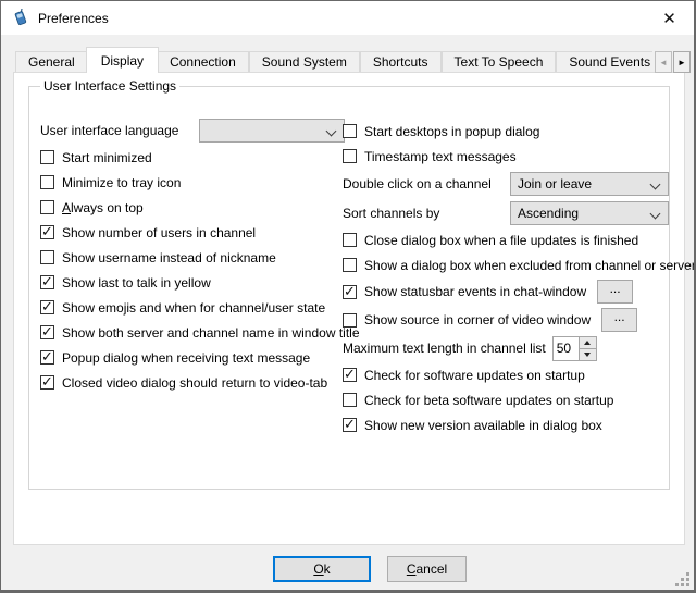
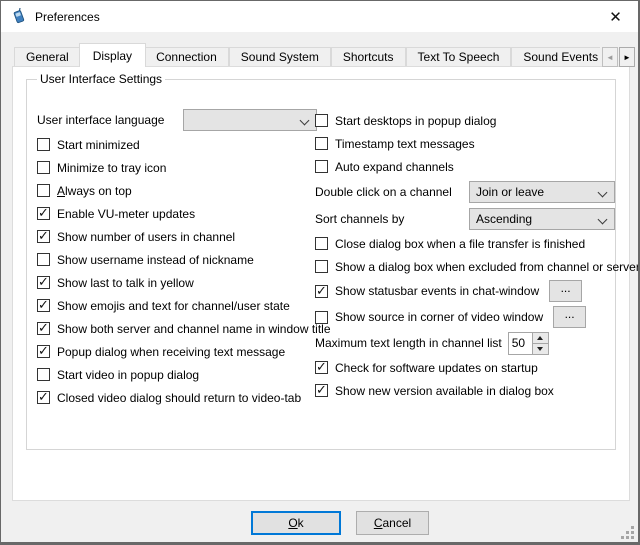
  Preferences
  ✕
  General
  Display
  Connection
  Sound System
  Shortcuts
  Text To Speech
  Sound Events
  ◄
  ►
  User Interface Settings
  User interface language
  Start minimized
  Minimize to tray icon
  Always on top
+ Enable VU-meter updates
  Show number of users in channel
  Show username instead of nickname
  Show last to talk in yellow
- Show emojis and when for channel/user state
+ Show emojis and text for channel/user state
  Show both server and channel name in window title
  Popup dialog when receiving text message
+ Start video in popup dialog
  Closed video dialog should return to video-tab
  Start desktops in popup dialog
  Timestamp text messages
+ Auto expand channels
  Double click on a channel
  Join or leave
  Sort channels by
  Ascending
- Close dialog box when a file updates is finished
+ Close dialog box when a file transfer is finished
  Show a dialog box when excluded from channel or server
  Show statusbar events in chat-window
  ...
  Show source in corner of video window
  ...
  Maximum text length in channel list
  50
  Check for software updates on startup
- Check for beta software updates on startup
  Show new version available in dialog box
  Ok
  Cancel
